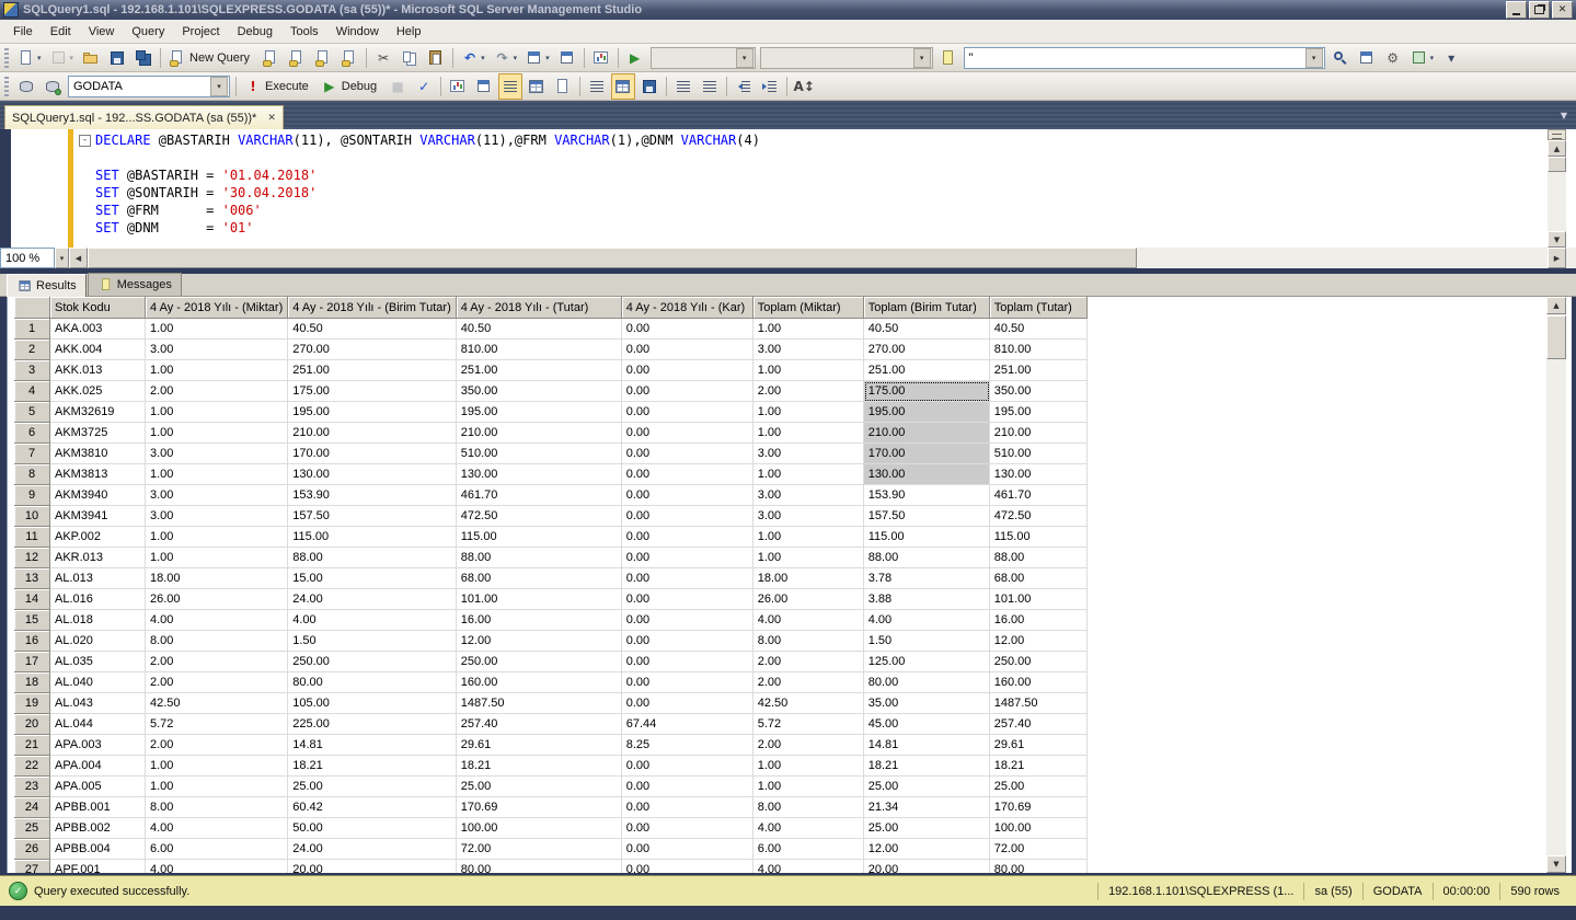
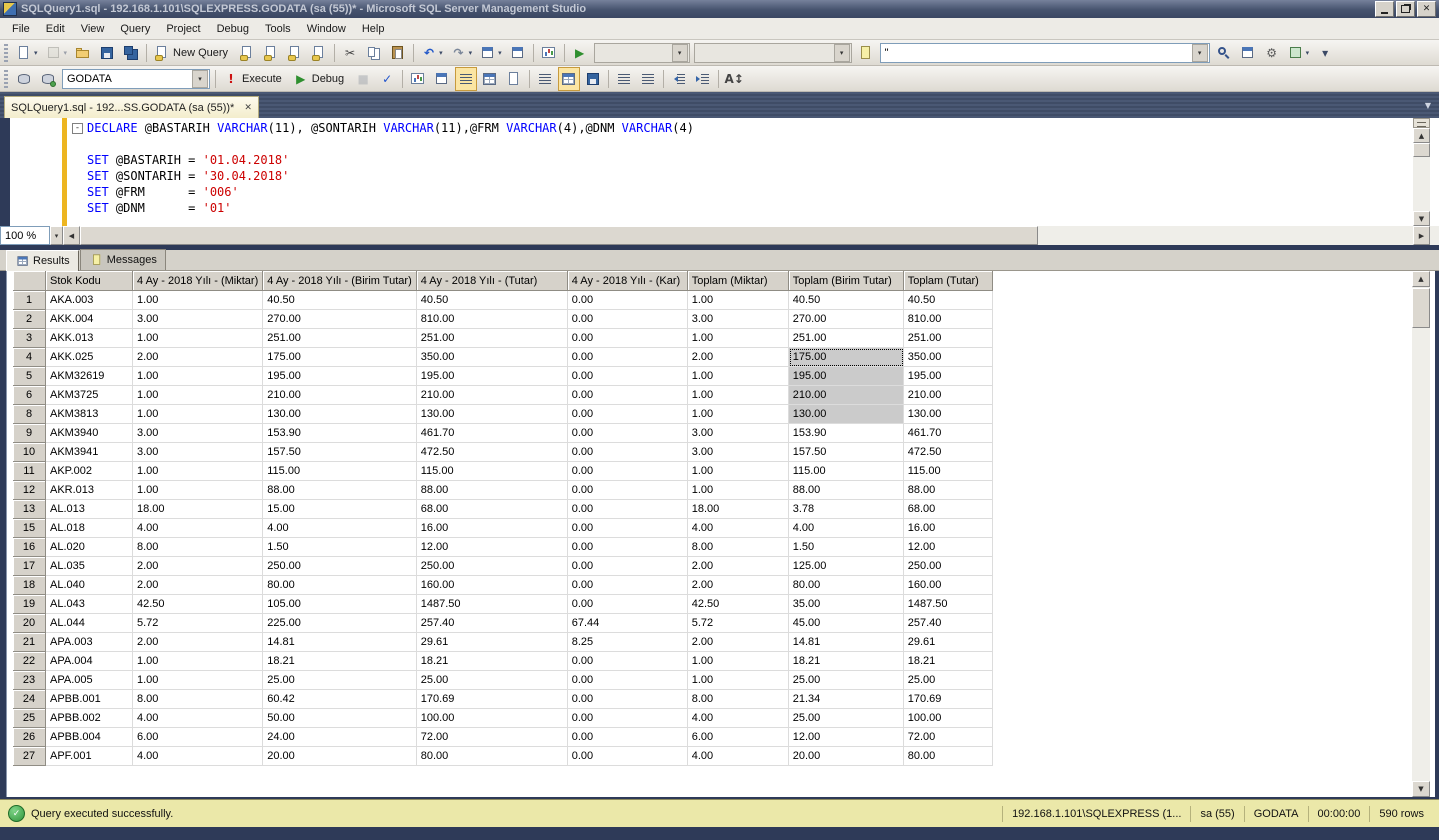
  SQLQuery1.sql - 192.168.1.101\SQLEXPRESS.GODATA (sa (55))* - Microsoft SQL Server Management Studio
  ✕
  File
  Edit
  View
  Query
  Project
  Debug
  Tools
  Window
  Help
  ▾
  ▾
  New Query
  ✂
  ↶
  ▾
  ↷
  ▾
  ▾
  ▶
  ▾
  ▾
  "
  ▾
  ⚙
  ▾
  ▾
  GODATA
  ▾
  !
  Execute
  ▶
  Debug
  ■
  ✓
  A↕
  SQLQuery1.sql - 192...SS.GODATA (sa (55))*
  ✕
  ▼
  -
- DECLARE @BASTARIH VARCHAR(11), @SONTARIH VARCHAR(11),@FRM VARCHAR(1),@DNM VARCHAR(4)
+ DECLARE @BASTARIH VARCHAR(11), @SONTARIH VARCHAR(11),@FRM VARCHAR(4),@DNM VARCHAR(4)
  SET @BASTARIH = '01.04.2018'
  SET @SONTARIH = '30.04.2018'
  SET @FRM = '006'
  SET @DNM = '01'
  ▲
  ▼
  100 %
  ▾
  ◀
  ▶
  Results
  Messages
  	Stok Kodu	4 Ay - 2018 Yılı - (Miktar)	4 Ay - 2018 Yılı - (Birim Tutar)	4 Ay - 2018 Yılı - (Tutar)	4 Ay - 2018 Yılı - (Kar)	Toplam (Miktar)	Toplam (Birim Tutar)	Toplam (Tutar)
  1	AKA.003	1.00	40.50	40.50	0.00	1.00	40.50	40.50
  2	AKK.004	3.00	270.00	810.00	0.00	3.00	270.00	810.00
  3	AKK.013	1.00	251.00	251.00	0.00	1.00	251.00	251.00
  4	AKK.025	2.00	175.00	350.00	0.00	2.00	175.00	350.00
  5	AKM32619	1.00	195.00	195.00	0.00	1.00	195.00	195.00
  6	AKM3725	1.00	210.00	210.00	0.00	1.00	210.00	210.00
- 7	AKM3810	3.00	170.00	510.00	0.00	3.00	170.00	510.00
  8	AKM3813	1.00	130.00	130.00	0.00	1.00	130.00	130.00
  9	AKM3940	3.00	153.90	461.70	0.00	3.00	153.90	461.70
  10	AKM3941	3.00	157.50	472.50	0.00	3.00	157.50	472.50
  11	AKP.002	1.00	115.00	115.00	0.00	1.00	115.00	115.00
  12	AKR.013	1.00	88.00	88.00	0.00	1.00	88.00	88.00
  13	AL.013	18.00	15.00	68.00	0.00	18.00	3.78	68.00
- 14	AL.016	26.00	24.00	101.00	0.00	26.00	3.88	101.00
  15	AL.018	4.00	4.00	16.00	0.00	4.00	4.00	16.00
  16	AL.020	8.00	1.50	12.00	0.00	8.00	1.50	12.00
  17	AL.035	2.00	250.00	250.00	0.00	2.00	125.00	250.00
  18	AL.040	2.00	80.00	160.00	0.00	2.00	80.00	160.00
  19	AL.043	42.50	105.00	1487.50	0.00	42.50	35.00	1487.50
  20	AL.044	5.72	225.00	257.40	67.44	5.72	45.00	257.40
  21	APA.003	2.00	14.81	29.61	8.25	2.00	14.81	29.61
  22	APA.004	1.00	18.21	18.21	0.00	1.00	18.21	18.21
  23	APA.005	1.00	25.00	25.00	0.00	1.00	25.00	25.00
  24	APBB.001	8.00	60.42	170.69	0.00	8.00	21.34	170.69
  25	APBB.002	4.00	50.00	100.00	0.00	4.00	25.00	100.00
  26	APBB.004	6.00	24.00	72.00	0.00	6.00	12.00	72.00
  27	APF.001	4.00	20.00	80.00	0.00	4.00	20.00	80.00
  ▲
  ▼
  ✓
  Query executed successfully.
  192.168.1.101\SQLEXPRESS (1...
  sa (55)
  GODATA
  00:00:00
  590 rows
